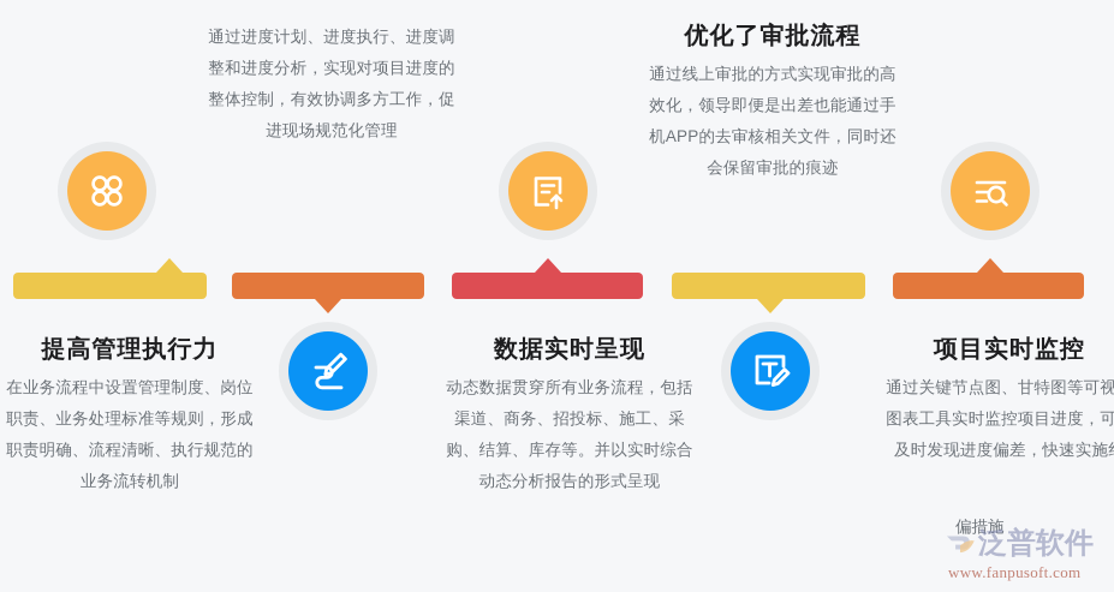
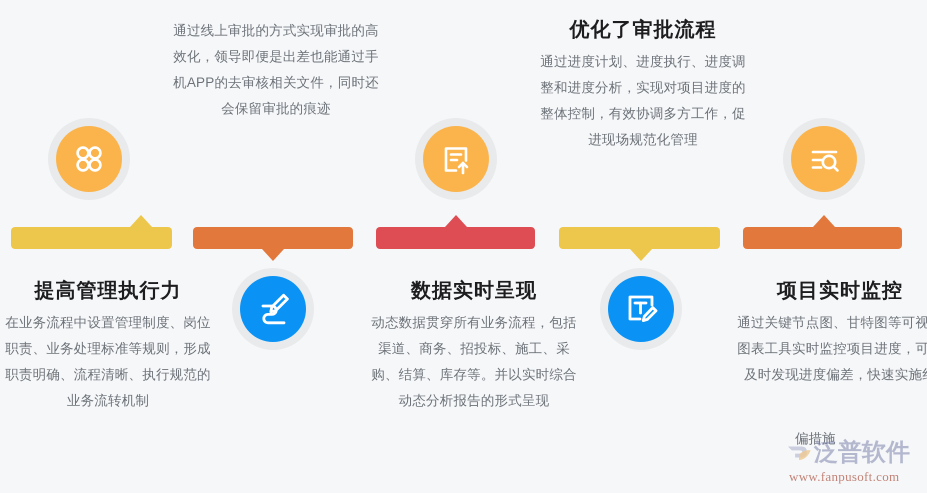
- 通过进度计划、进度执行、进度调整和进度分析，实现对项目进度的整体控制，有效协调多方工作，促进现场规范化管理
+ 通过线上审批的方式实现审批的高效化，领导即便是出差也能通过手机APP的去审核相关文件，同时还会保留审批的痕迹
  优化了审批流程
- 通过线上审批的方式实现审批的高效化，领导即便是出差也能通过手机APP的去审核相关文件，同时还会保留审批的痕迹
+ 通过进度计划、进度执行、进度调整和进度分析，实现对项目进度的整体控制，有效协调多方工作，促进现场规范化管理
  提高管理执行力
  在业务流程中设置管理制度、岗位职责、业务处理标准等规则，形成职责明确、流程清晰、执行规范的业务流转机制
  数据实时呈现
  动态数据贯穿所有业务流程，包括渠道、商务、招投标、施工、采购、结算、库存等。并以实时综合动态分析报告的形式呈现
  项目实时监控
  通过关键节点图、甘特图等可视图表工具实时监控项目进度，可及时发现进度偏差，快速实施
  偏措施
  泛普软件
  www.fanpusoft.com
